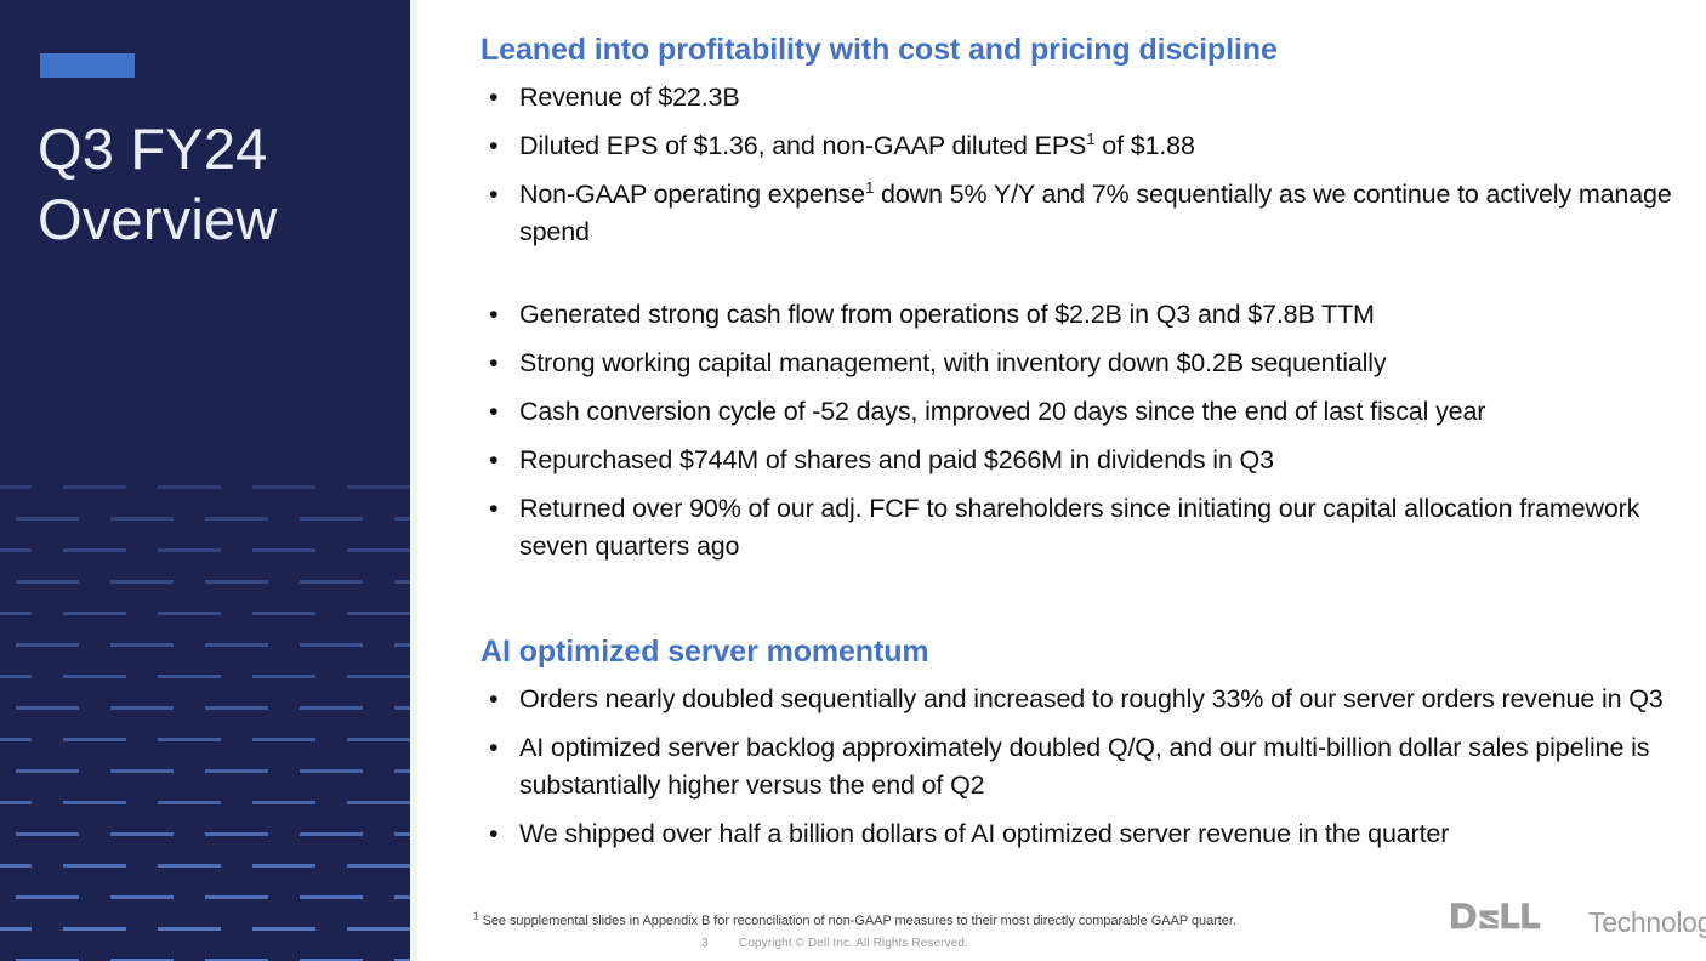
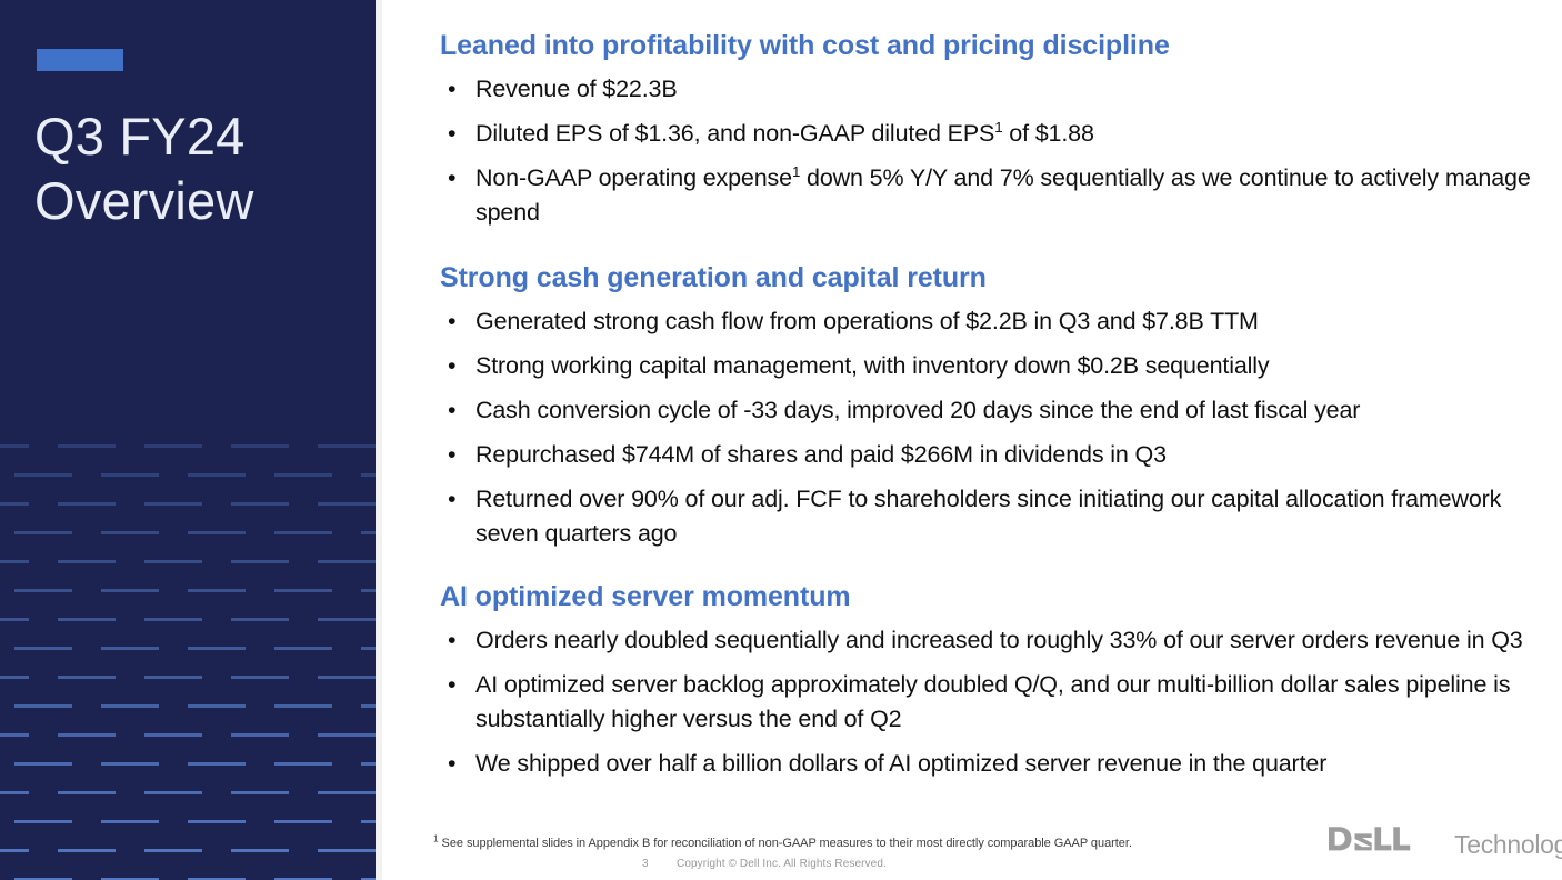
  Q3 FY24
  Overview
  Leaned into profitability with cost and pricing discipline
  •
  Revenue of $22.3B
  •
  Diluted EPS of $1.36, and non-GAAP diluted EPS1 of $1.88
  •
  Non-GAAP operating expense1 down 5% Y/Y and 7% sequentially as we continue to actively manage spend
+ Strong cash generation and capital return
  •
  Generated strong cash flow from operations of $2.2B in Q3 and $7.8B TTM
  •
  Strong working capital management, with inventory down $0.2B sequentially
  •
- Cash conversion cycle of -52 days, improved 20 days since the end of last fiscal year
+ Cash conversion cycle of -33 days, improved 20 days since the end of last fiscal year
  •
  Repurchased $744M of shares and paid $266M in dividends in Q3
  •
  Returned over 90% of our adj. FCF to shareholders since initiating our capital allocation framework seven quarters ago
  AI optimized server momentum
  •
  Orders nearly doubled sequentially and increased to roughly 33% of our server orders revenue in Q3
  •
  AI optimized server backlog approximately doubled Q/Q, and our multi-billion dollar sales pipeline is substantially higher versus the end of Q2
  •
  We shipped over half a billion dollars of AI optimized server revenue in the quarter
  1 See supplemental slides in Appendix B for reconciliation of non-GAAP measures to their most directly comparable GAAP quarter.
  3
  Copyright © Dell Inc. All Rights Reserved.
  Technolog
